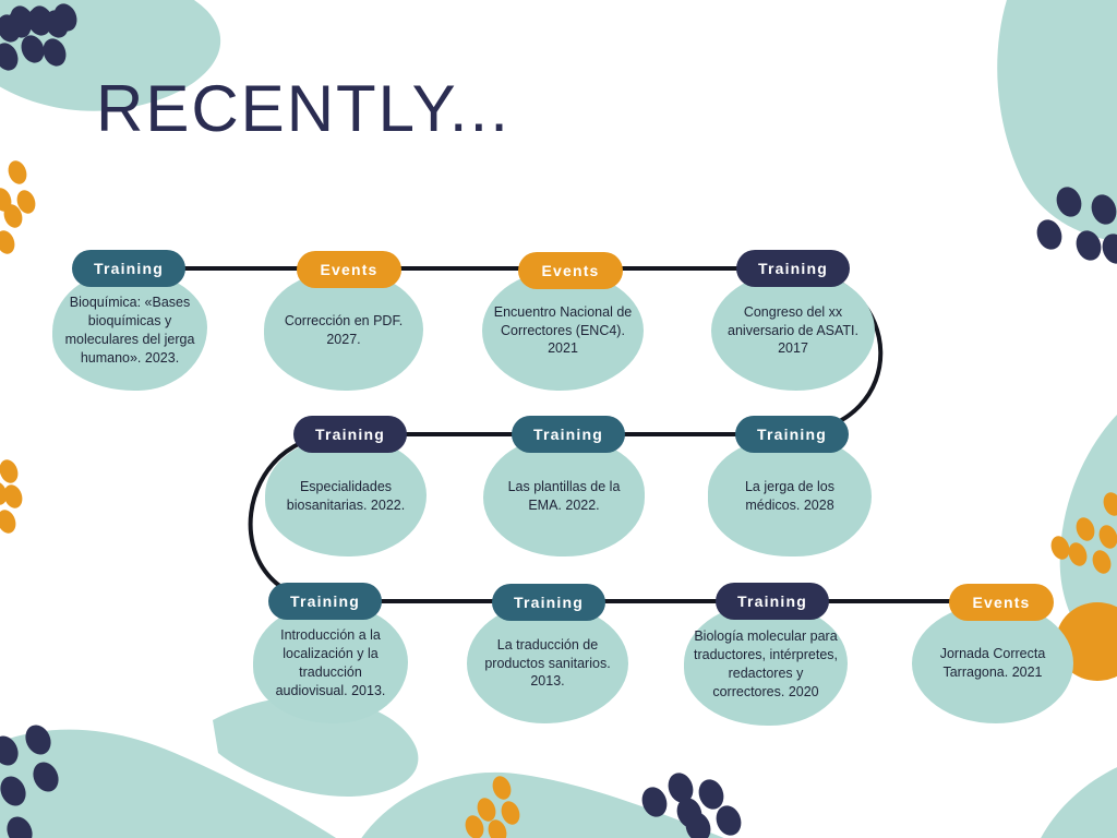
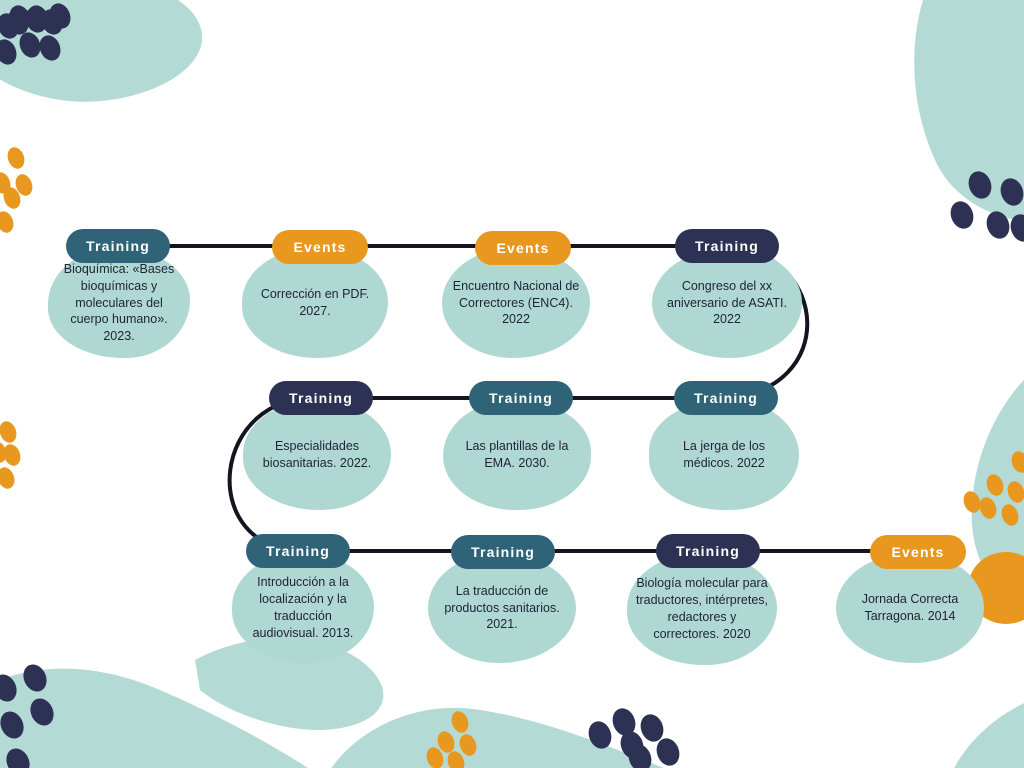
- RECENTLY...
- Bioquímica: «Bases bioquímicas y moleculares del jerga humano». 2023.
+ Bioquímica: «Bases bioquímicas y moleculares del cuerpo humano». 2023.
  Training
  Corrección en PDF. 2027.
  Events
- Encuentro Nacional de Correctores (ENC4). 2021
+ Encuentro Nacional de Correctores (ENC4). 2022
  Events
- Congreso del xx aniversario de ASATI. 2017
+ Congreso del xx aniversario de ASATI. 2022
  Training
  Especialidades biosanitarias. 2022.
  Training
- Las plantillas de la EMA. 2022.
+ Las plantillas de la EMA. 2030.
  Training
- La jerga de los médicos. 2028
+ La jerga de los médicos. 2022
  Training
  Introducción a la localización y la traducción audiovisual. 2013.
  Training
- La traducción de productos sanitarios. 2013.
+ La traducción de productos sanitarios. 2021.
  Training
  Biología molecular para traductores, intérpretes, redactores y correctores. 2020
  Training
- Jornada Correcta Tarragona. 2021
+ Jornada Correcta Tarragona. 2014
  Events
